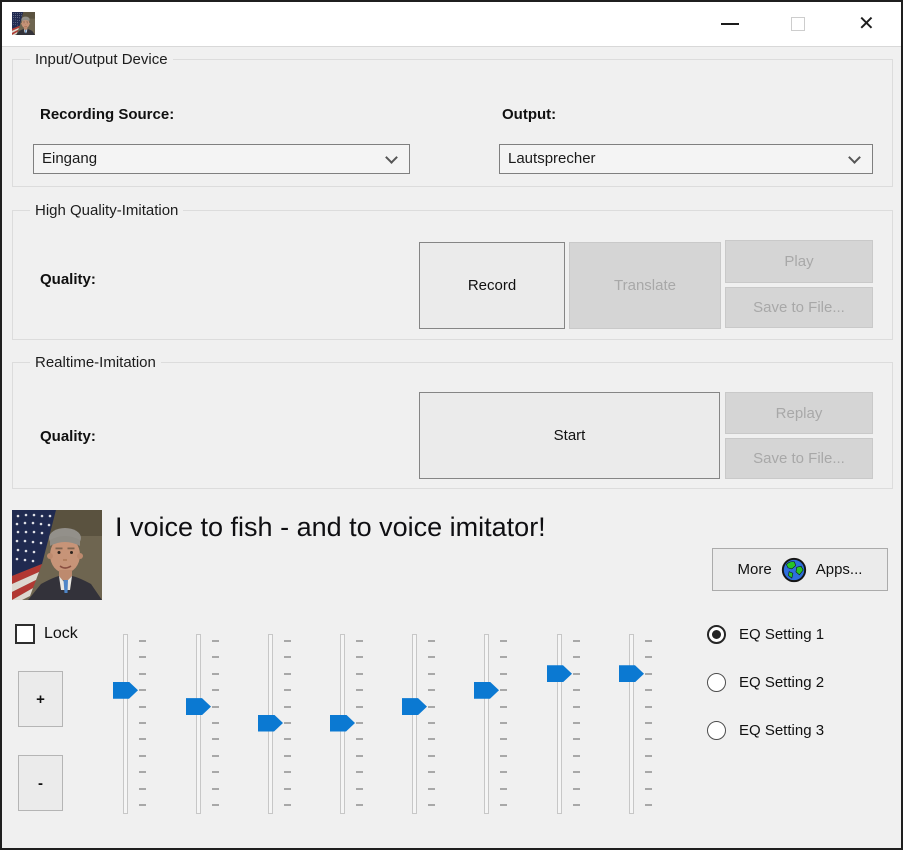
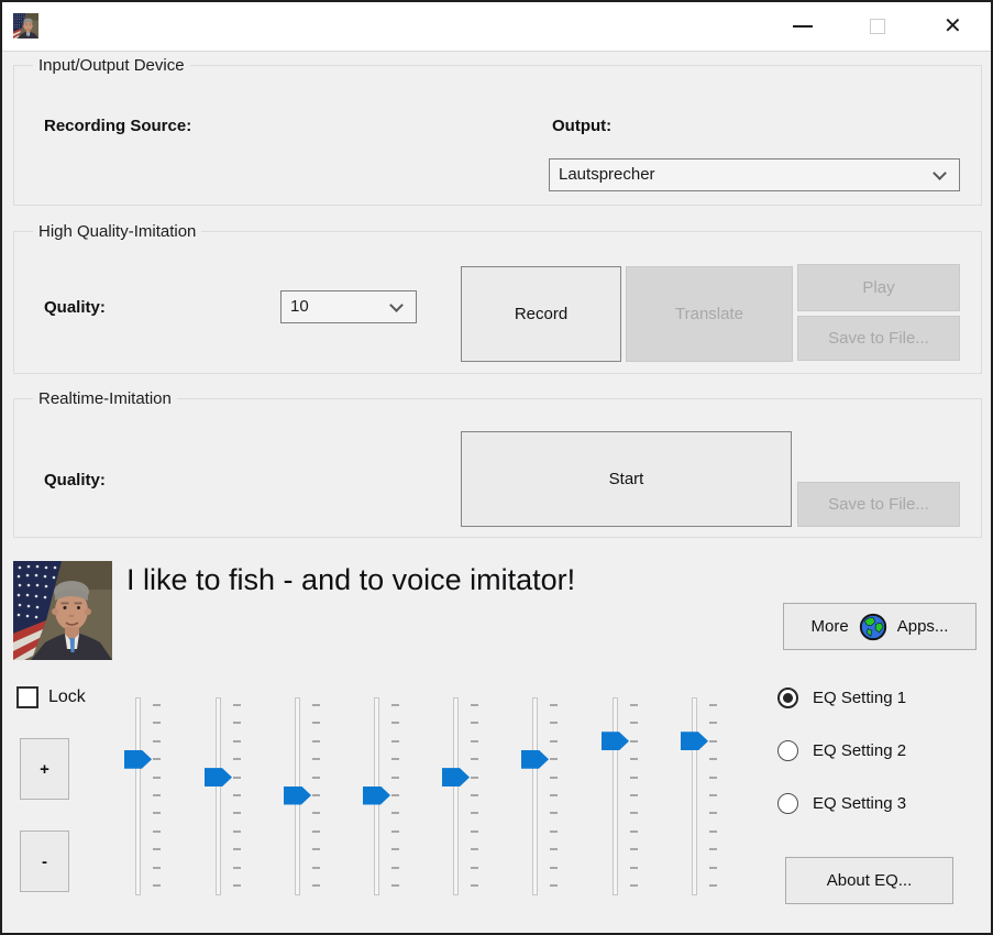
  ✕
  Input/Output Device
  Recording Source:
  Output:
- Eingang
  Lautsprecher
  High Quality-Imitation
  Quality:
+ 10
  Record
  Translate
  Play
  Save to File...
  Realtime-Imitation
  Quality:
  Start
- Replay
  Save to File...
- I voice to fish - and to voice imitator!
+ I like to fish - and to voice imitator!
  More
  Apps...
  Lock
  +
  -
  EQ Setting 1
  EQ Setting 2
  EQ Setting 3
+ About EQ...
